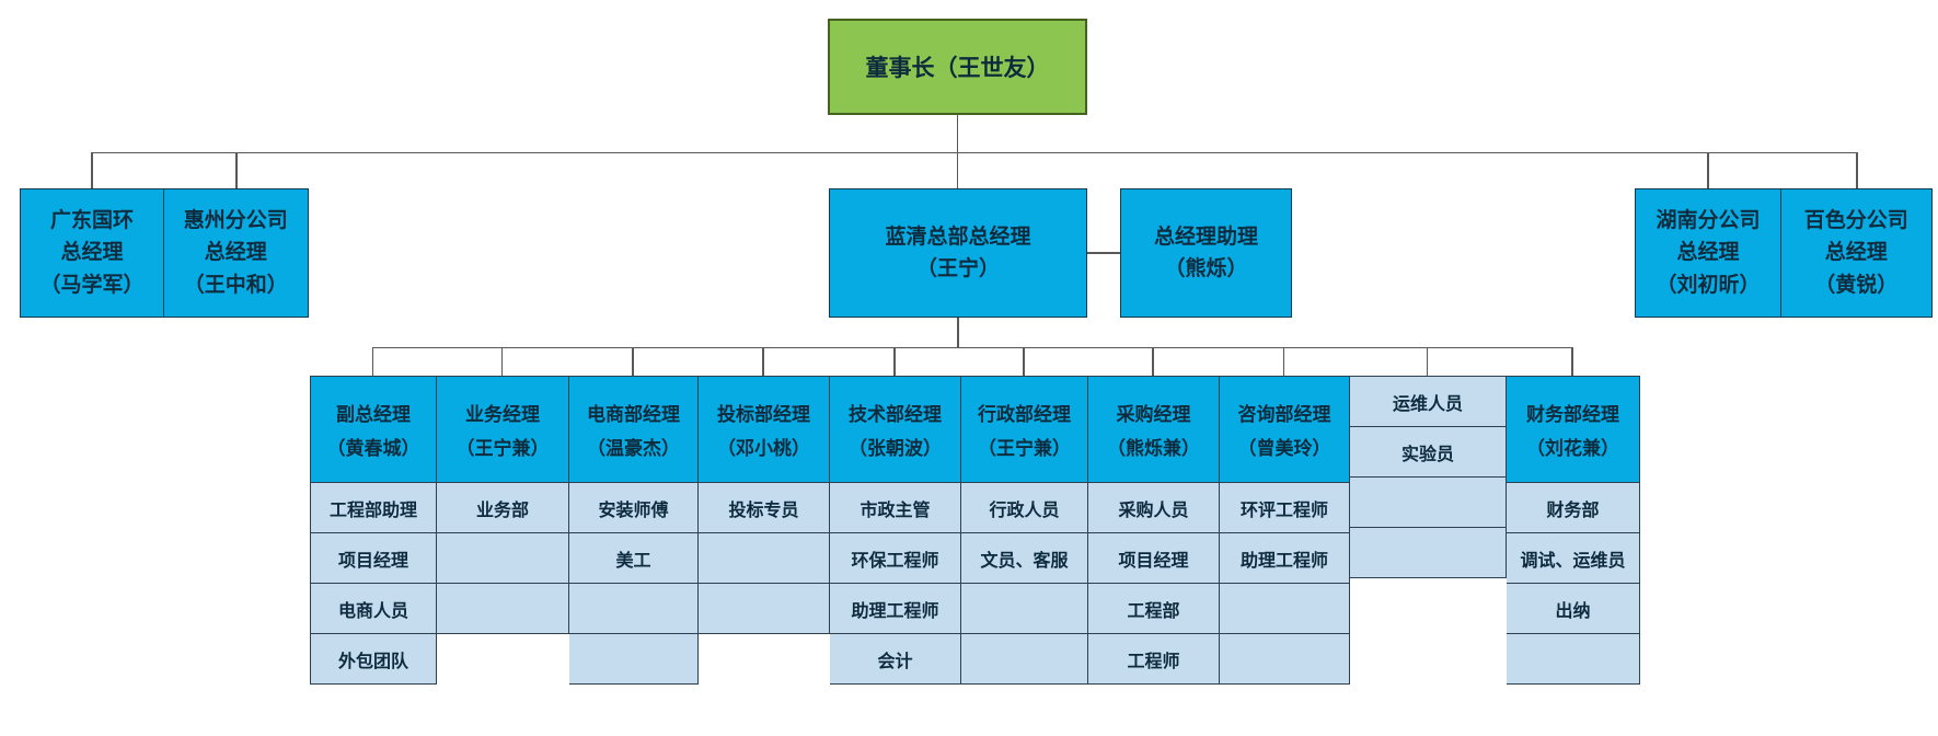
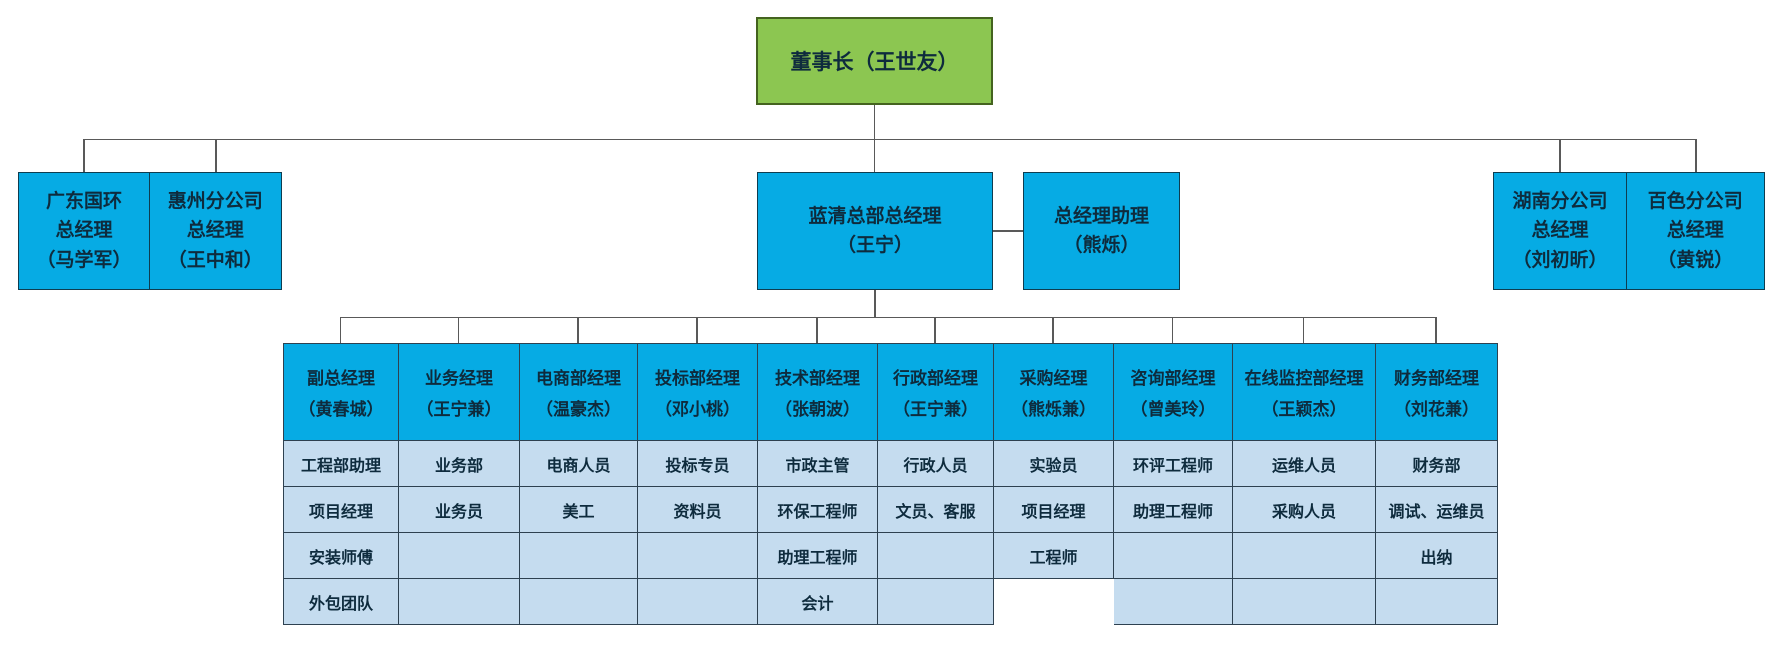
  董事长（王世友）
  广东国环
  总经理
  （马学军）
  惠州分公司
  总经理
  （王中和）
  蓝清总部总经理
  （王宁）
  总经理助理
  （熊烁）
  湖南分公司
  总经理
  （刘初昕）
  百色分公司
  总经理
  （黄锐）
  副总经理
  （黄春城）
  工程部助理
  项目经理
- 电商人员
+ 安装师傅
  外包团队
  业务经理
  （王宁兼）
  业务部
+ 业务员
  电商部经理
  （温豪杰）
- 安装师傅
+ 电商人员
  美工
  投标部经理
  （邓小桃）
  投标专员
+ 资料员
  技术部经理
  （张朝波）
  市政主管
  环保工程师
  助理工程师
  会计
  行政部经理
  （王宁兼）
  行政人员
  文员、客服
  采购经理
  （熊烁兼）
- 采购人员
+ 实验员
  项目经理
- 工程部
  工程师
  咨询部经理
  （曾美玲）
  环评工程师
  助理工程师
+ 在线监控部经理
+ （王颖杰）
  运维人员
- 实验员
+ 采购人员
  财务部经理
  （刘花兼）
  财务部
  调试、运维员
  出纳
